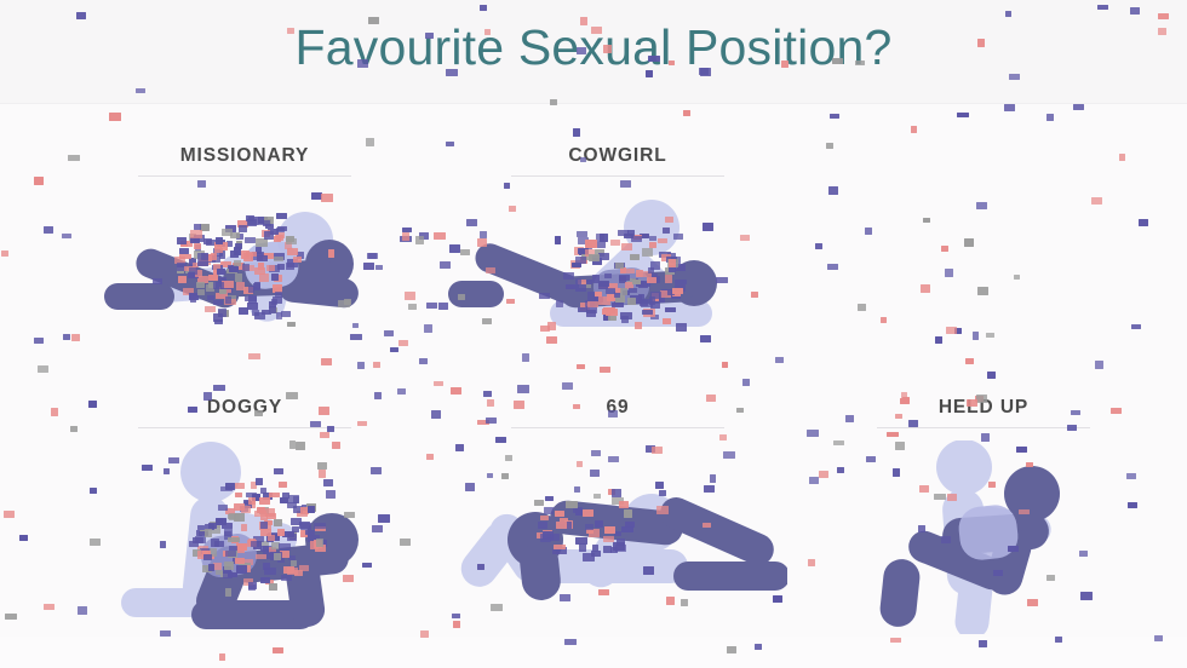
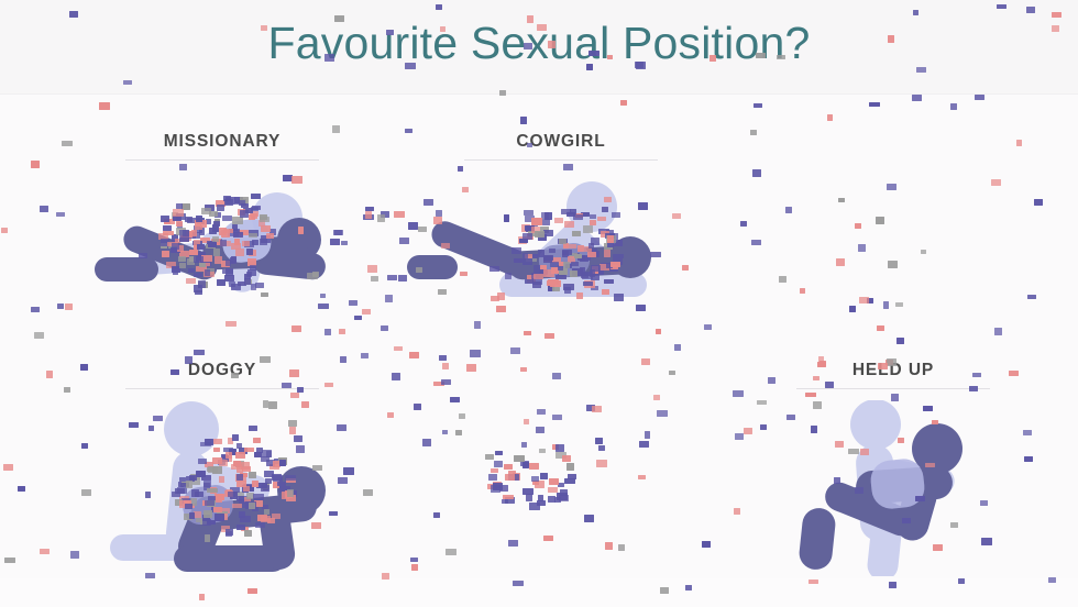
  Favourite Sexual Position?
  MISSIONARY
  COWGIRL
  DOGGY
- 69
  HELD UP
